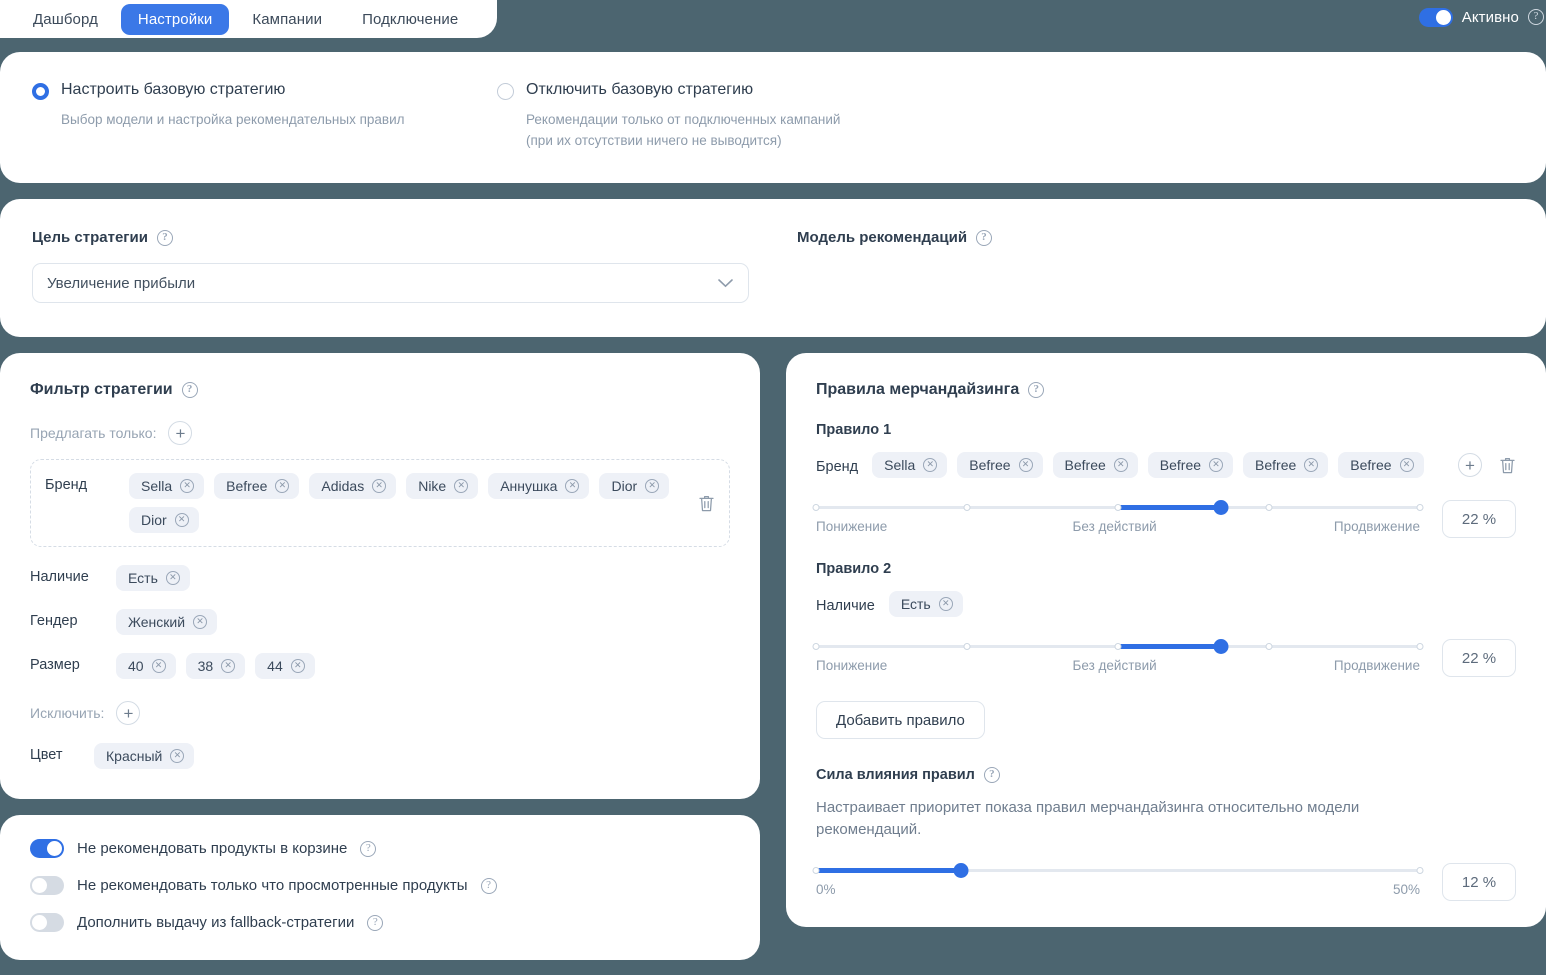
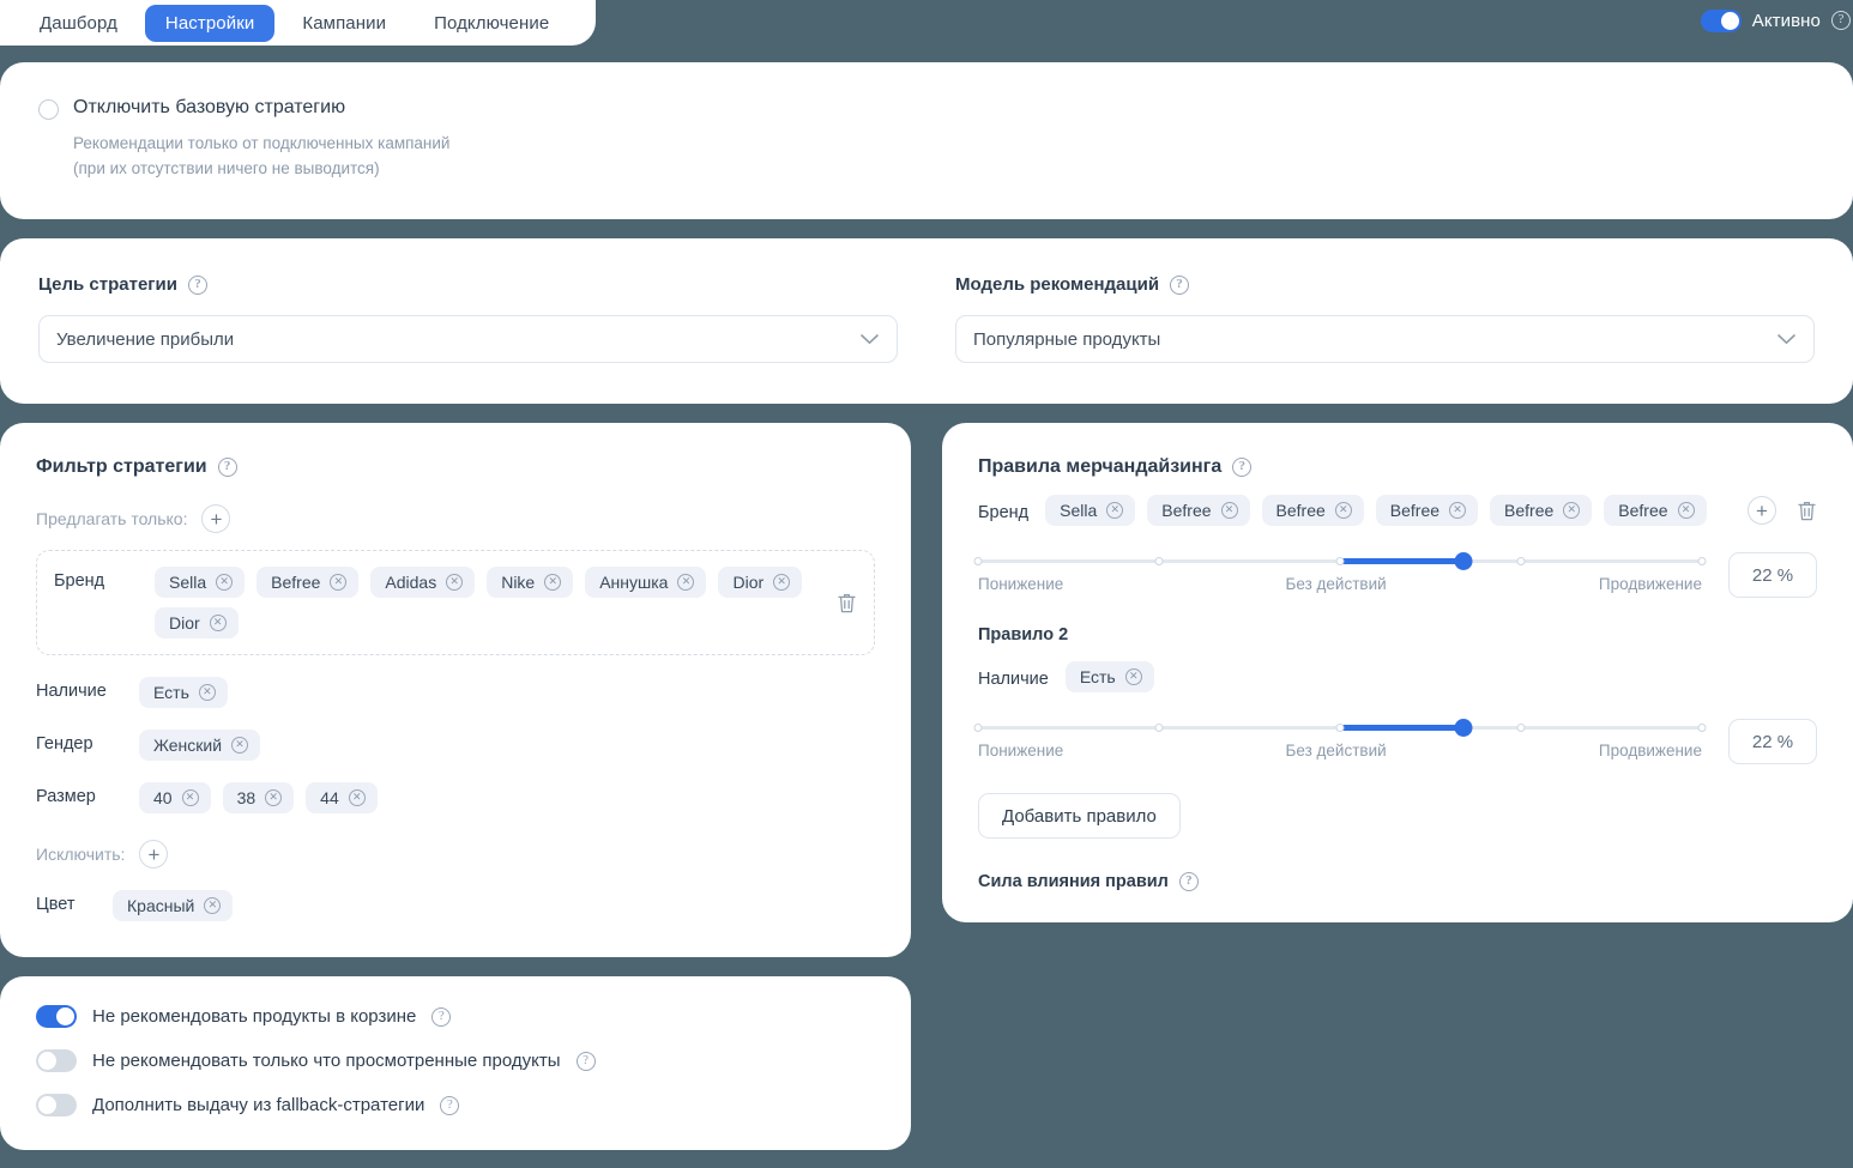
  Дашборд
  Настройки
  Кампании
  Подключение
  Активно
  ?
- Настроить базовую стратегию
- Выбор модели и настройка рекомендательных правил
  Отключить базовую стратегию
  Рекомендации только от подключенных кампаний
  (при их отсутствии ничего не выводится)
  Цель стратегии
  ?
  Увеличение прибыли
  Модель рекомендаций
  ?
+ Популярные продукты
  Фильтр стратегии
  ?
  Предлагать только:
  +
  Бренд
  Sella
  ✕
  Befree
  ✕
  Adidas
  ✕
  Nike
  ✕
  Аннушка
  ✕
  Dior
  ✕
  Dior
  ✕
  Наличие
  Есть
  ✕
  Гендер
  Женский
  ✕
  Размер
  40
  ✕
  38
  ✕
  44
  ✕
  Исключить:
  +
  Цвет
  Красный
  ✕
  Не рекомендовать продукты в корзине
  ?
  Не рекомендовать только что просмотренные продукты
  ?
  Дополнить выдачу из fallback-стратегии
  ?
  Правила мерчандайзинга
  ?
- Правило 1
  Бренд
  Sella
  ✕
  Befree
  ✕
  Befree
  ✕
  Befree
  ✕
  Befree
  ✕
  Befree
  ✕
  +
  Понижение
  Без действий
  Продвижение
  22 %
  Правило 2
  Наличие
  Есть
  ✕
  Понижение
  Без действий
  Продвижение
  22 %
  Добавить правило
  Сила влияния правил
  ?
- Настраивает приоритет показа правил мерчандайзинга относительно модели рекомендаций.
- 0%
- 50%
- 12 %
